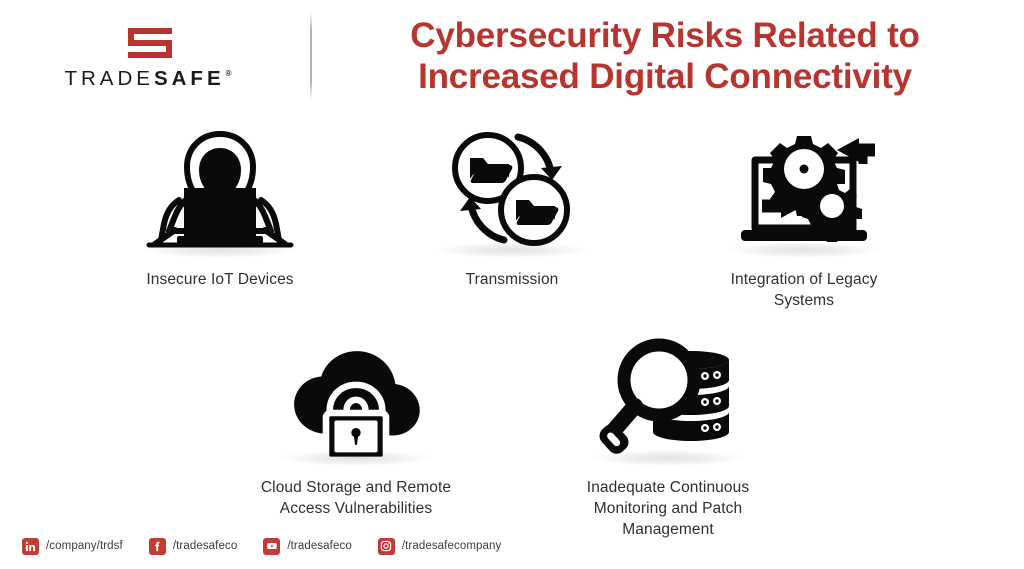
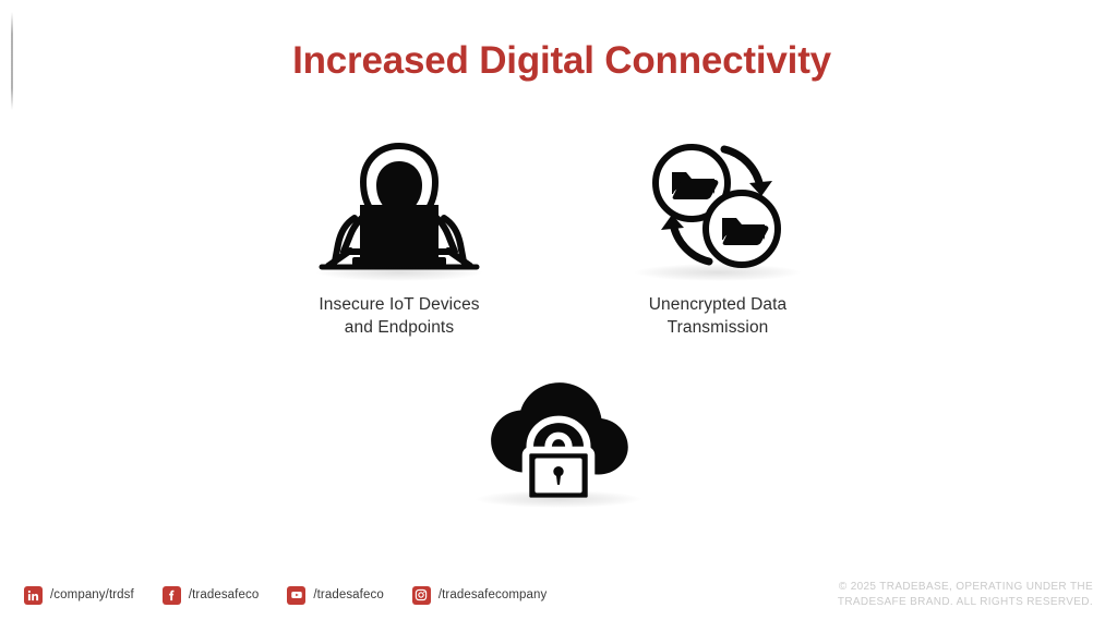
- TRADE
- SAFE
- ®
- Cybersecurity Risks Related to
  Increased Digital Connectivity
  Insecure IoT Devices
+ and Endpoints
+ Unencrypted Data
  Transmission
- Integration of Legacy
- Systems
- Cloud Storage and Remote
- Access Vulnerabilities
- Inadequate Continuous
- Monitoring and Patch
- Management
  /company/trdsf
  /tradesafeco
  /tradesafeco
  /tradesafecompany
+ © 2025 TRADEBASE, OPERATING UNDER THE
+ TRADESAFE BRAND. ALL RIGHTS RESERVED.
